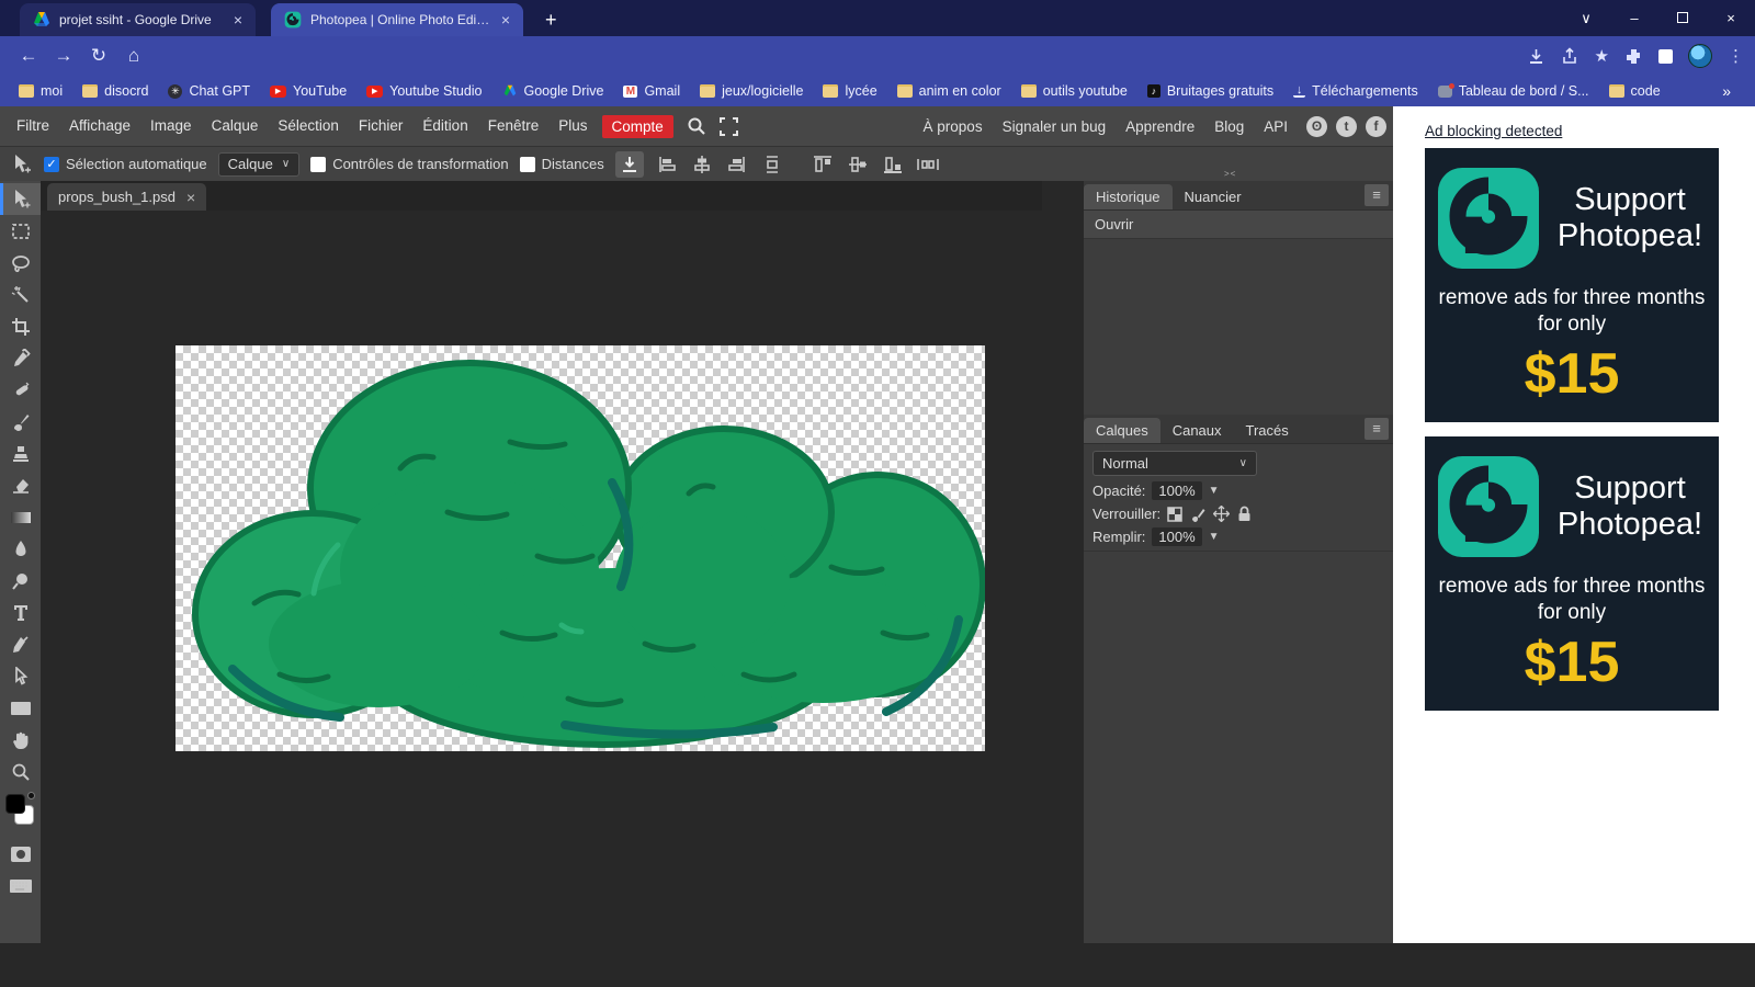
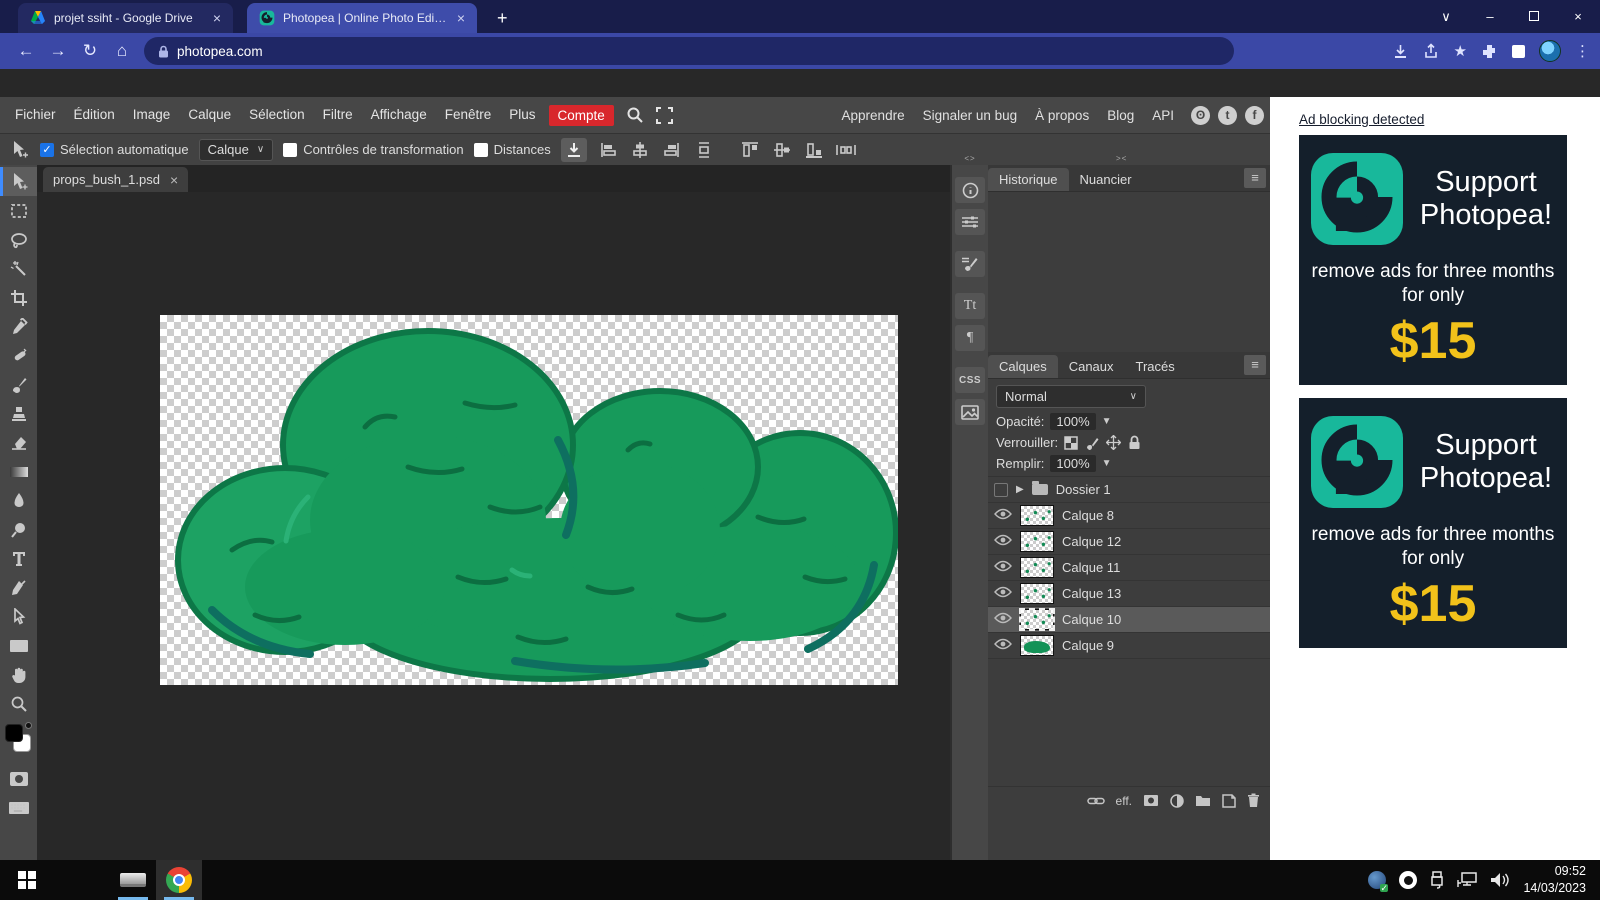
  projet ssiht - Google Drive
  ×
  Photopea | Online Photo Editor
  ×
  +
  ∨
  –
  ×
  ←
  →
  ↻
  ⌂
+ photopea.com
  ★
  ⋮
- moi
- disocrd
- ✳
- Chat GPT
- YouTube
- Youtube Studio
- Google Drive
- M
- Gmail
- jeux/logicielle
- lycée
- anim en color
- outils youtube
- ♪
- Bruitages gratuits
- ↓
- Téléchargements
- Tableau de bord / S...
- code
- »
- Filtre
+ Fichier
- Affichage
+ Édition
  Image
  Calque
  Sélection
- Fichier
+ Filtre
- Édition
+ Affichage
  Fenêtre
  Plus
  Compte
- À propos
+ Apprendre
  Signaler un bug
- Apprendre
+ À propos
  Blog
  API
  ʘ
  t
  f
  ✓
  Sélection automatique
  Calque
  ∨
  Contrôles de transformation
  Distances
  props_bush_1.psd
  ×
+ <>
+ Tt
+ ¶
+ CSS
  ><
  Historique
  Nuancier
  ≡
- Ouvrir
  Calques
  Canaux
  Tracés
  ≡
  Normal
  ∨
  Opacité:
  100%
  ▼
  Verrouiller:
  Remplir:
  100%
  ▼
+ ▶
+ Dossier 1
+ Calque 8
+ Calque 12
+ Calque 11
+ Calque 13
+ Calque 10
+ Calque 9
+ eff.
  Ad blocking detected
  Support Photopea!
  remove ads for three months
  for only
  $15
  Support Photopea!
  remove ads for three months
  for only
  $15
+ 09:52
+ 14/03/2023
